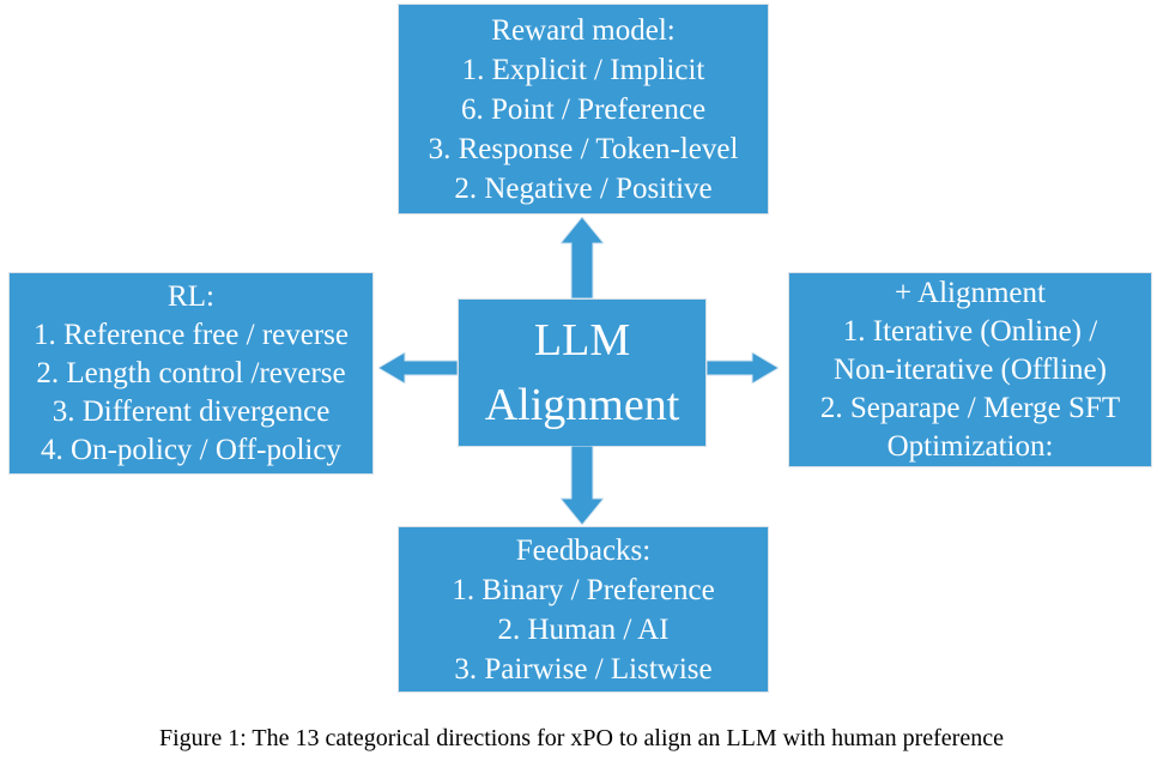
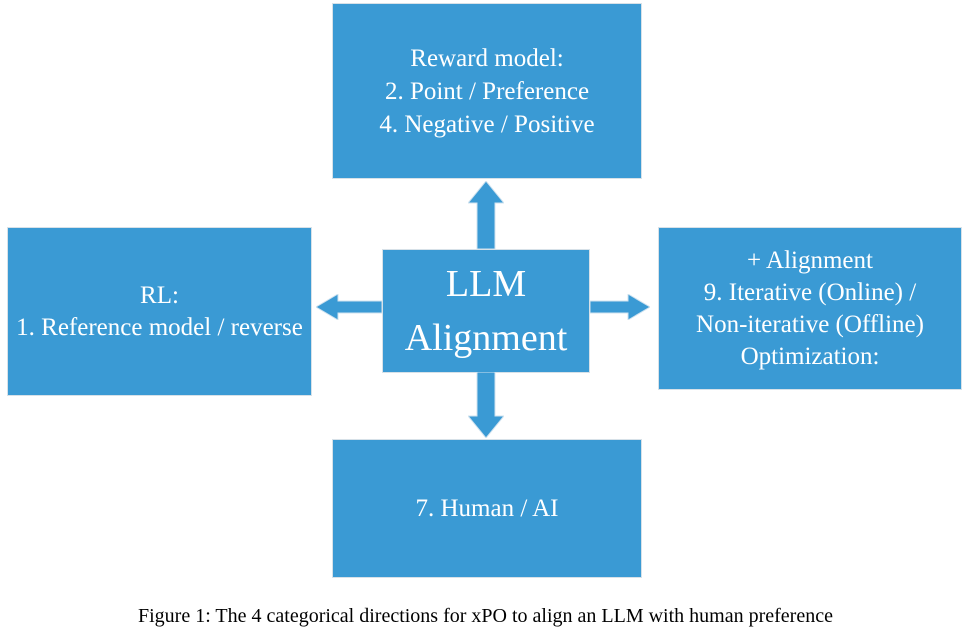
  Reward model:
- 1. Explicit / Implicit
- 6. Point / Preference
+ 2. Point / Preference
- 3. Response / Token-level
- 2. Negative / Positive
+ 4. Negative / Positive
  RL:
- 1. Reference free / reverse
+ 1. Reference model / reverse
- 2. Length control /reverse
- 3. Different divergence
- 4. On-policy / Off-policy
  + Alignment
- 1. Iterative (Online) /
+ 9. Iterative (Online) /
  Non-iterative (Offline)
- 2. Separape / Merge SFT
  Optimization:
- Feedbacks:
- 1. Binary / Preference
- 2. Human / AI
+ 7. Human / AI
- 3. Pairwise / Listwise
  LLM
  Alignment
- Figure 1: The 13 categorical directions for xPO to align an LLM with human preference
+ Figure 1: The 4 categorical directions for xPO to align an LLM with human preference
